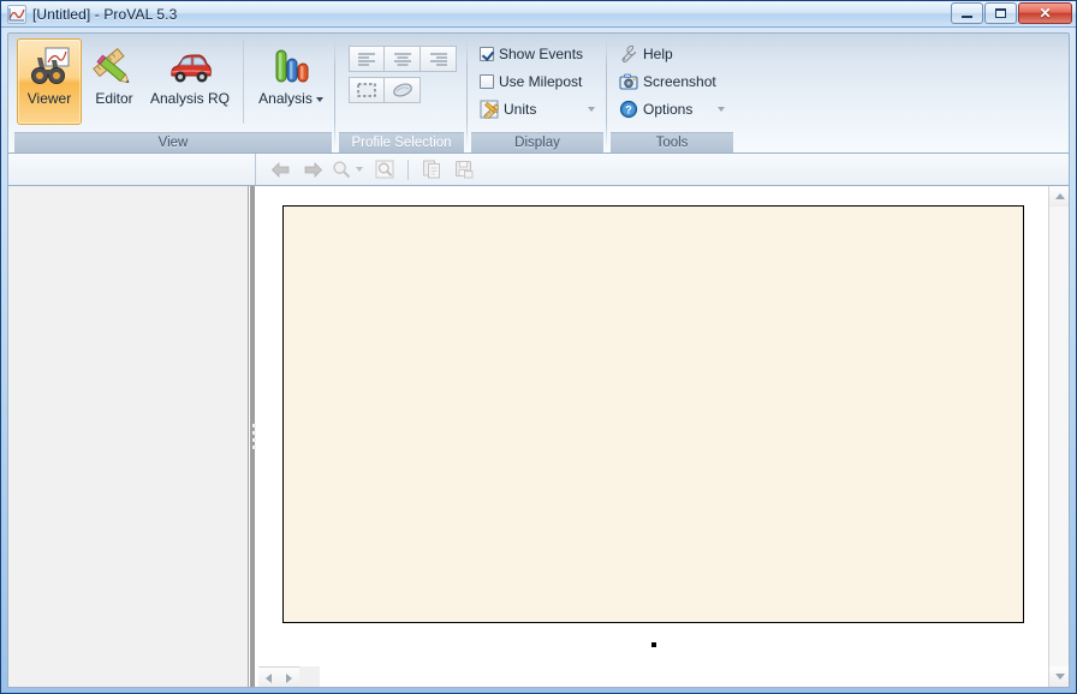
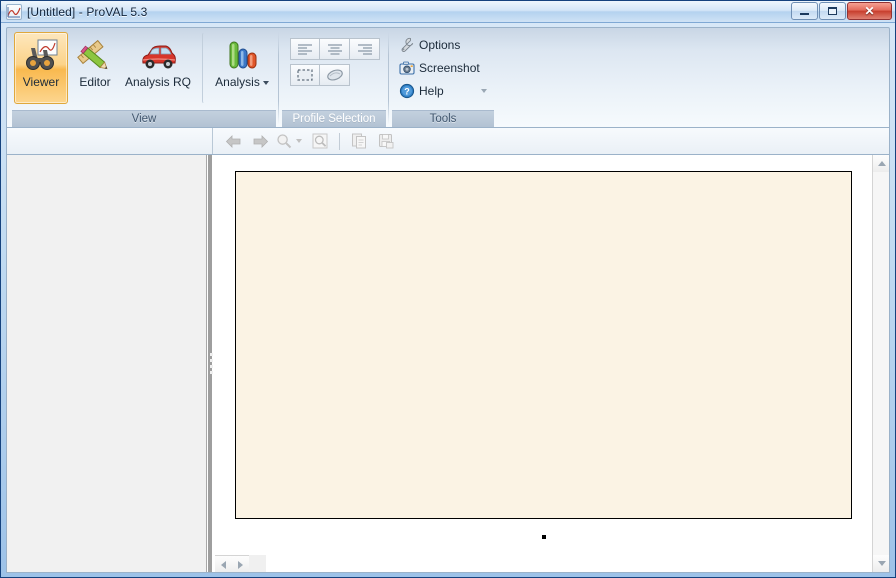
  [Untitled] - ProVAL 5.3
  ✕
  Viewer
  Editor
  Analysis RQ
  Analysis
  View
  Profile Selection
- Show Events
- Use Milepost
- Units
- Display
- Help
+ Options
  Screenshot
  ?
- Options
+ Help
  Tools
